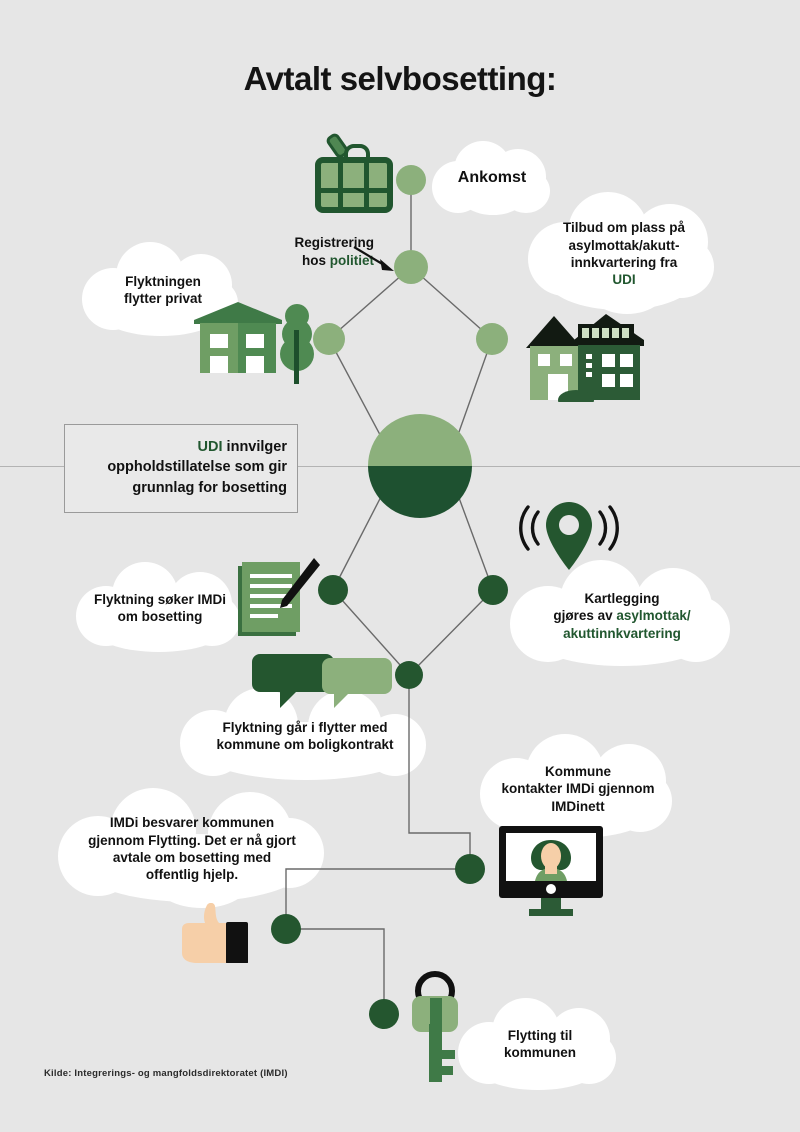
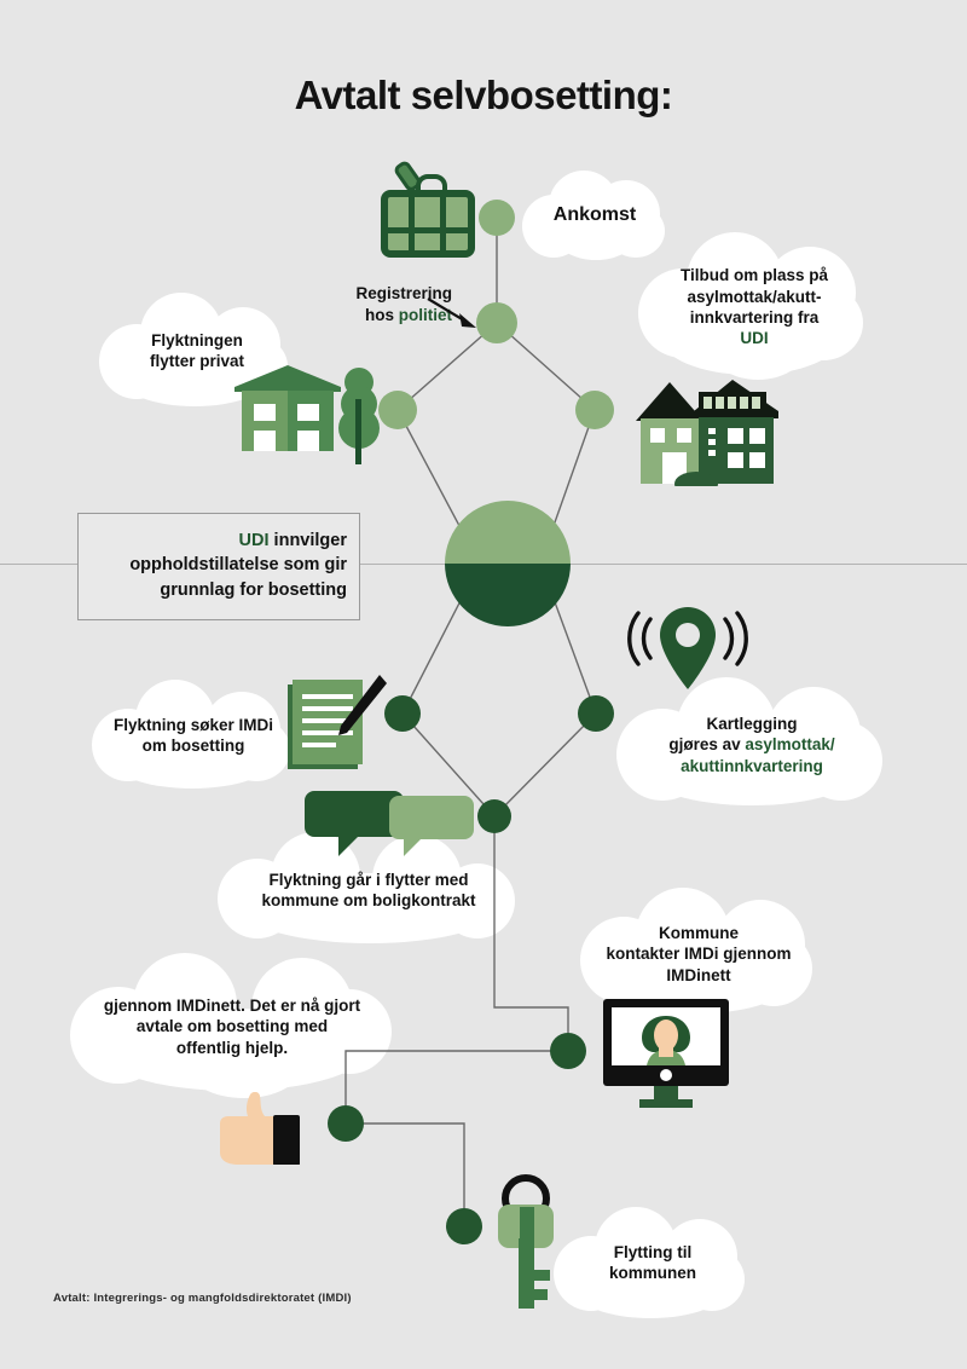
  Avtalt selvbosetting:
  Ankomst
  Tilbud om plass på
  asylmottak/akutt-
  innkvartering fra
  UDI
  Flyktningen
  flytter privat
  UDI innvilger
  oppholdstillatelse som gir
  grunnlag for bosetting
  Flyktning søker IMDi
  om bosetting
  Kartlegging
  gjøres av asylmottak/
  akuttinnkvartering
  Flyktning går i flytter med
  kommune om boligkontrakt
  Kommune
  kontakter IMDi gjennom
  IMDinett
- IMDi besvarer kommunen
- gjennom Flytting. Det er nå gjort
+ gjennom IMDinett. Det er nå gjort
  avtale om bosetting med
  offentlig hjelp.
  Flytting til
  kommunen
  Registrering
  hos politiet
- Kilde: Integrerings- og mangfoldsdirektoratet (IMDI)
+ Avtalt: Integrerings- og mangfoldsdirektoratet (IMDI)
